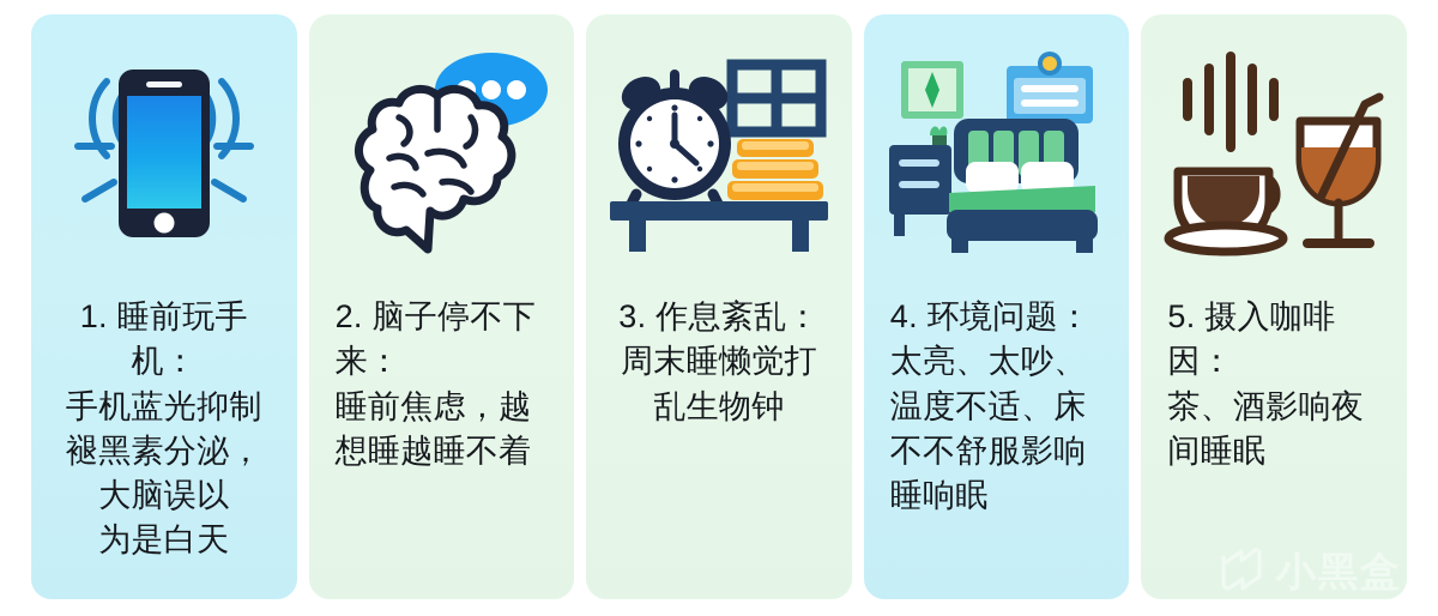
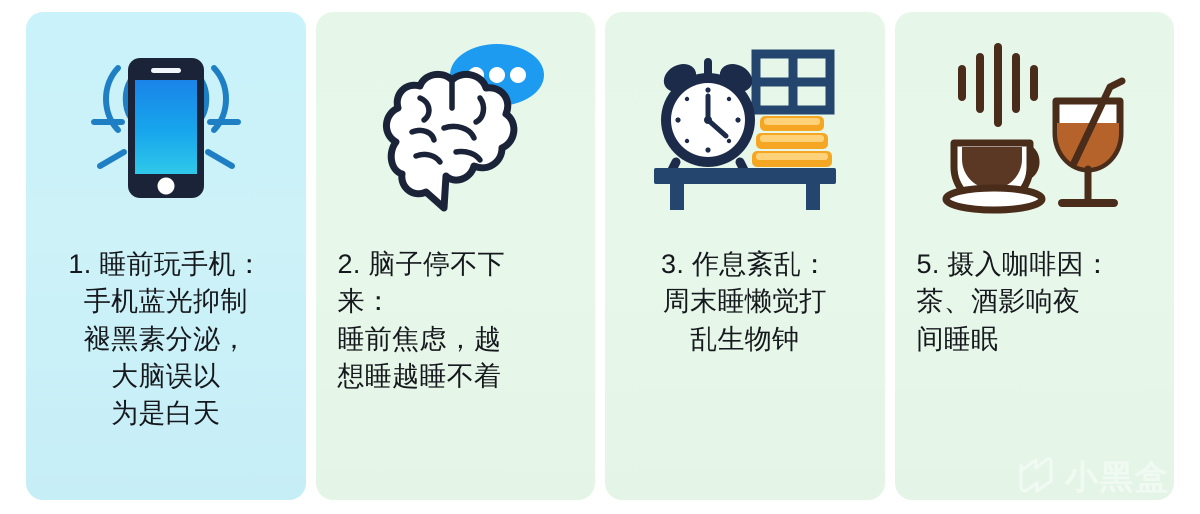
  1. 睡前玩手机：
  手机蓝光抑制
  褪黑素分泌，
  大脑误以
  为是白天
  2. 脑子停不下
  来：
  睡前焦虑，越
  想睡越睡不着
  3. 作息紊乱：
  周末睡懒觉打
  乱生物钟
- 4. 环境问题：
- 太亮、太吵、
- 温度不适、床
- 不不舒服影响
- 睡响眠
  5. 摄入咖啡因：
  茶、酒影响夜
  间睡眠
  小黑盒
